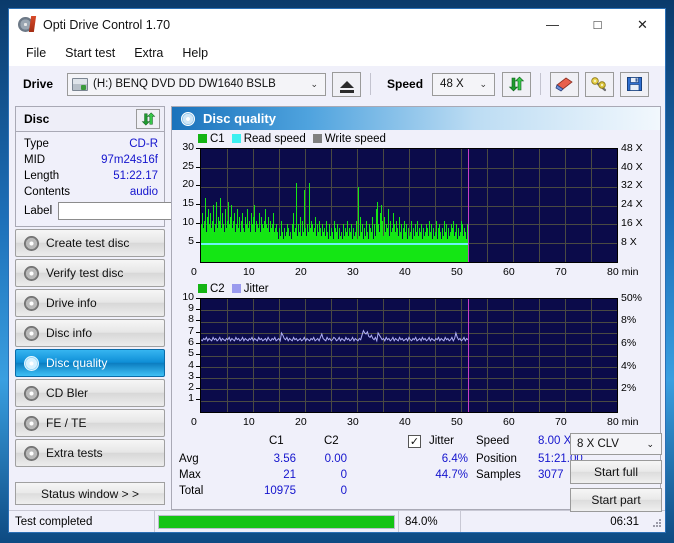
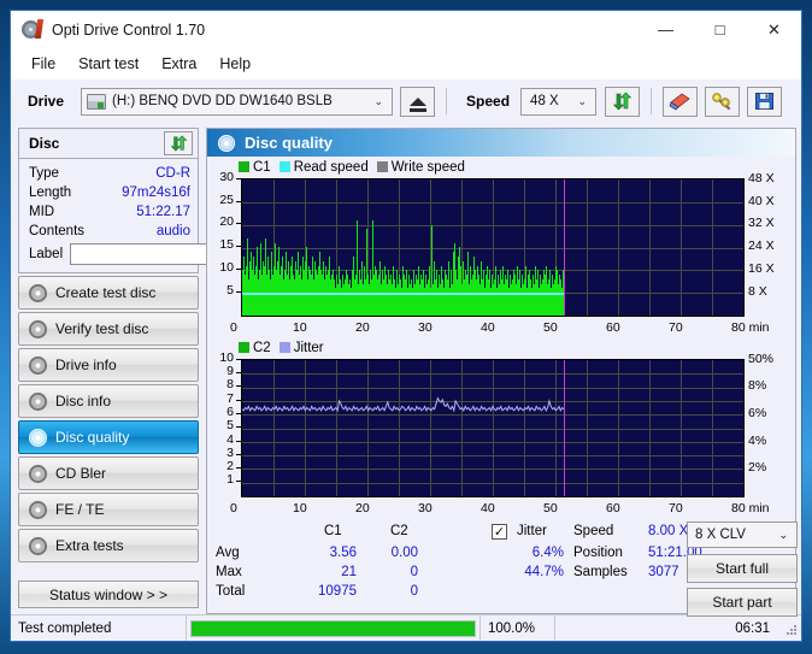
  Opti Drive Control 1.70
  —
  □
  ✕
  File
  Start test
  Extra
  Help
  Drive
  (H:) BENQ DVD DD DW1640 BSLB
  ⌄
  Speed
  48 X
  ⌄
  Disc
  Type
  CD-R
- MID
+ Length
  97m24s16f
- Length
+ MID
  51:22.17
  Contents
  audio
  Label
  Create test disc
  Verify test disc
  Drive info
  Disc info
  Disc quality
  CD Bler
  FE / TE
  Extra tests
  Status window > >
  Disc quality
  C1
  Read speed
  Write speed
  5
  10
  15
  20
  25
  30
  8 X
  16 X
  24 X
  32 X
  40 X
  48 X
  0
  10
  20
  30
  40
  50
  60
  70
  80 min
  C2
  Jitter
  1
  2
  3
  4
  5
  6
  7
  8
  9
  10
  2%
  4%
  6%
  8%
  50%
  0
  10
  20
  30
  40
  50
  60
  70
  80 min
  C1
  C2
  Avg
  Max
  Total
  3.56
  21
  10975
  0.00
  0
  0
  ✓
  Jitter
  6.4%
  44.7%
  Speed
  Position
  Samples
  8.00 X
  51:21.00
  3077
  8 X CLV
  ⌄
  Start full
  Start part
  Test completed
- 84.0%
+ 100.0%
  06:31
